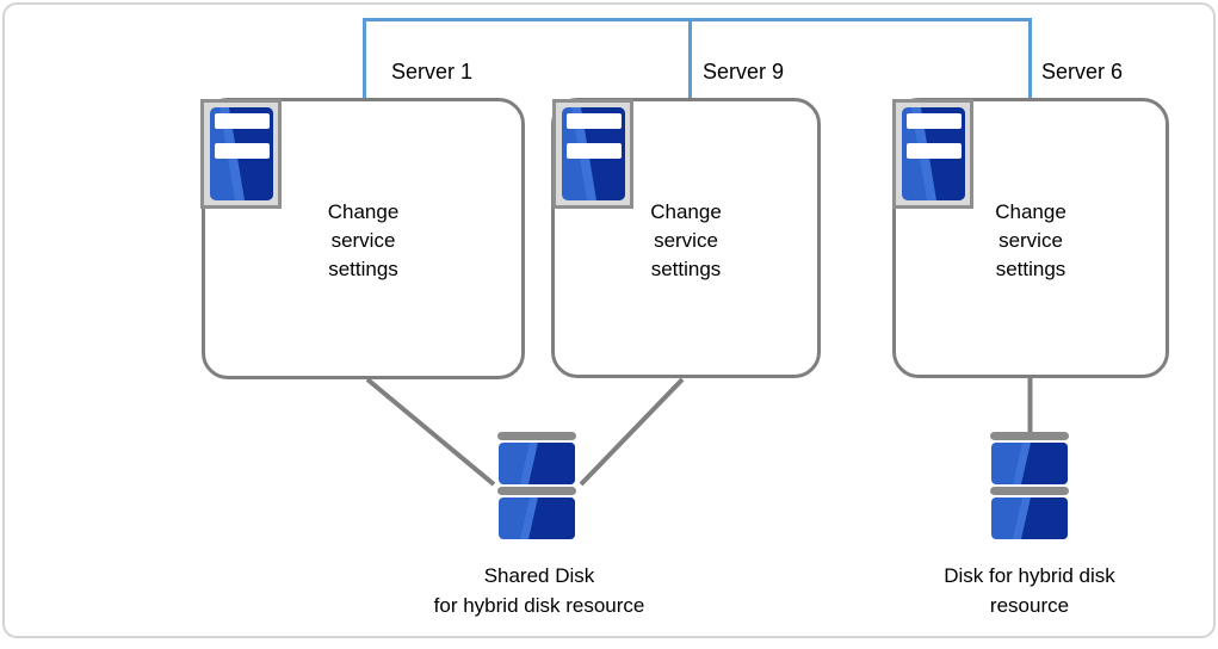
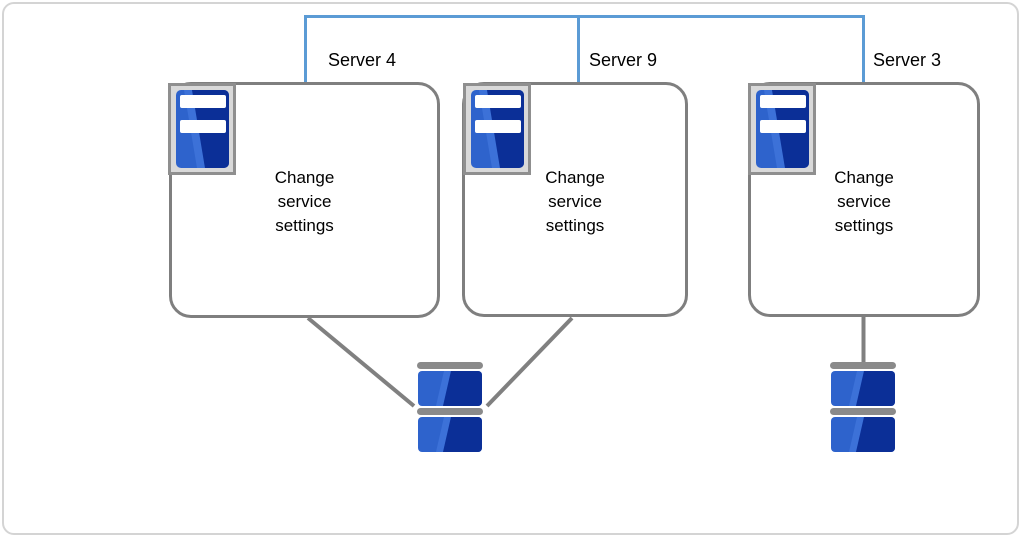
- Server 1
+ Server 4
  Server 9
- Server 6
+ Server 3
  Change
  service
  settings
  Change
  service
  settings
  Change
  service
  settings
- Shared Disk
- for hybrid disk resource
- Disk for hybrid disk
- resource
